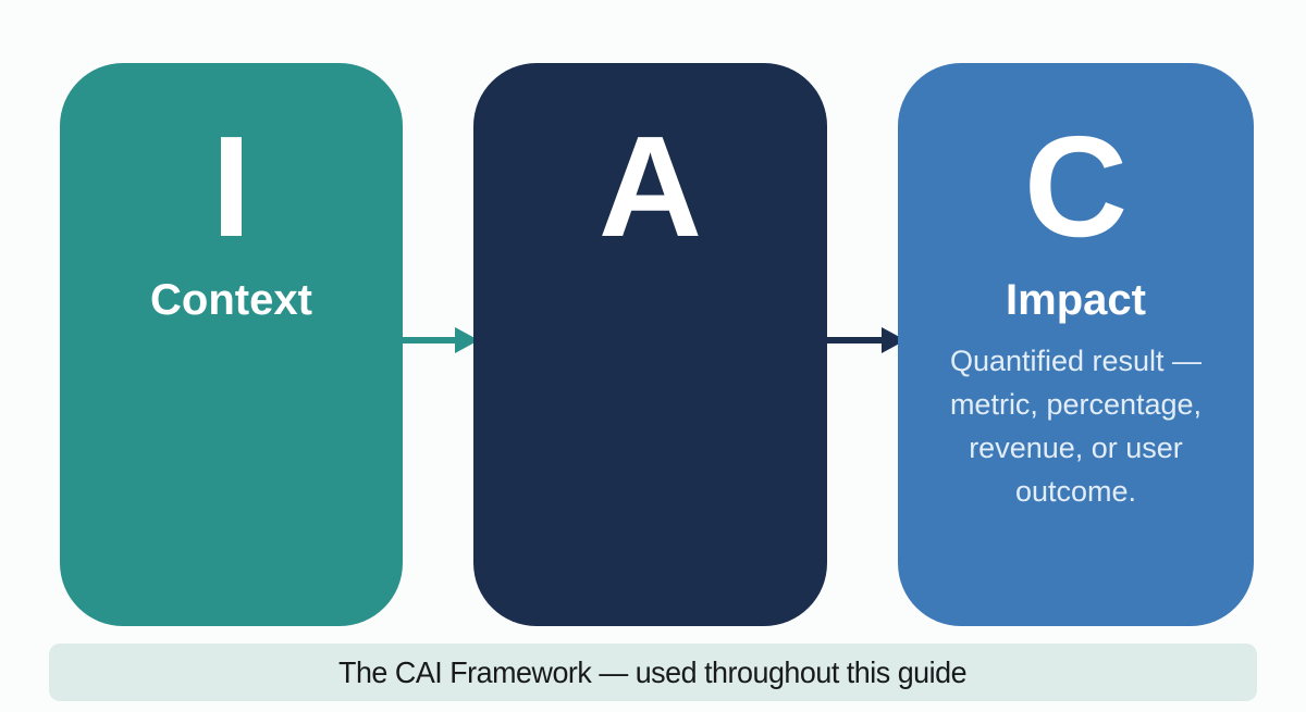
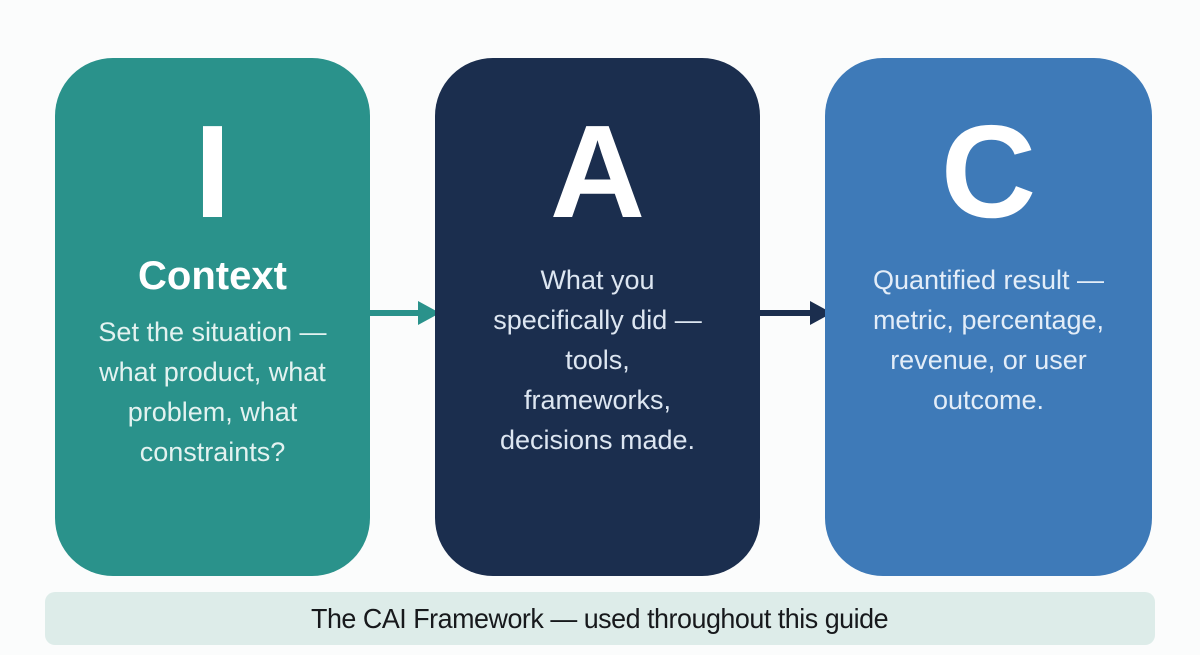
  I
  Context
+ Set the situation —
+ what product, what
+ problem, what
+ constraints?
  A
+ What you
+ specifically did —
+ tools,
+ frameworks,
+ decisions made.
  C
- Impact
  Quantified result —
  metric, percentage,
  revenue, or user
  outcome.
  The CAI Framework — used throughout this guide
